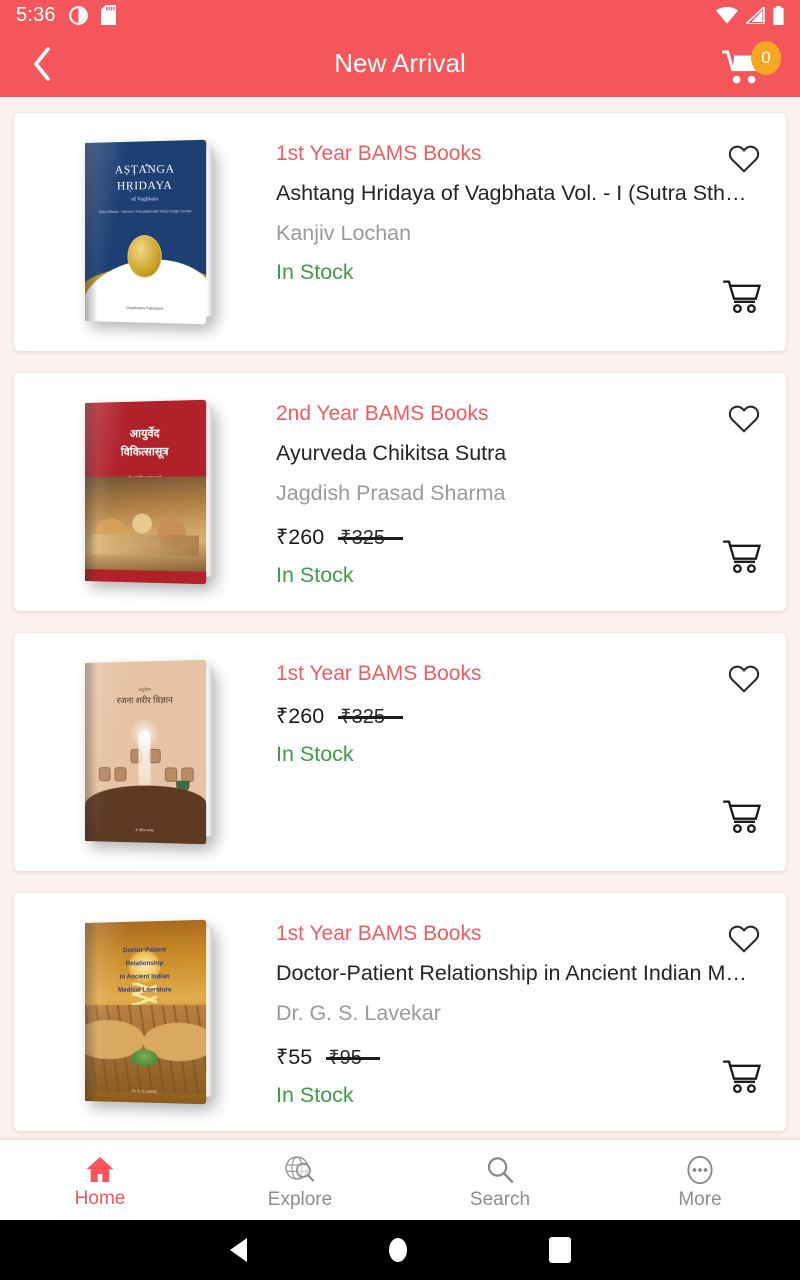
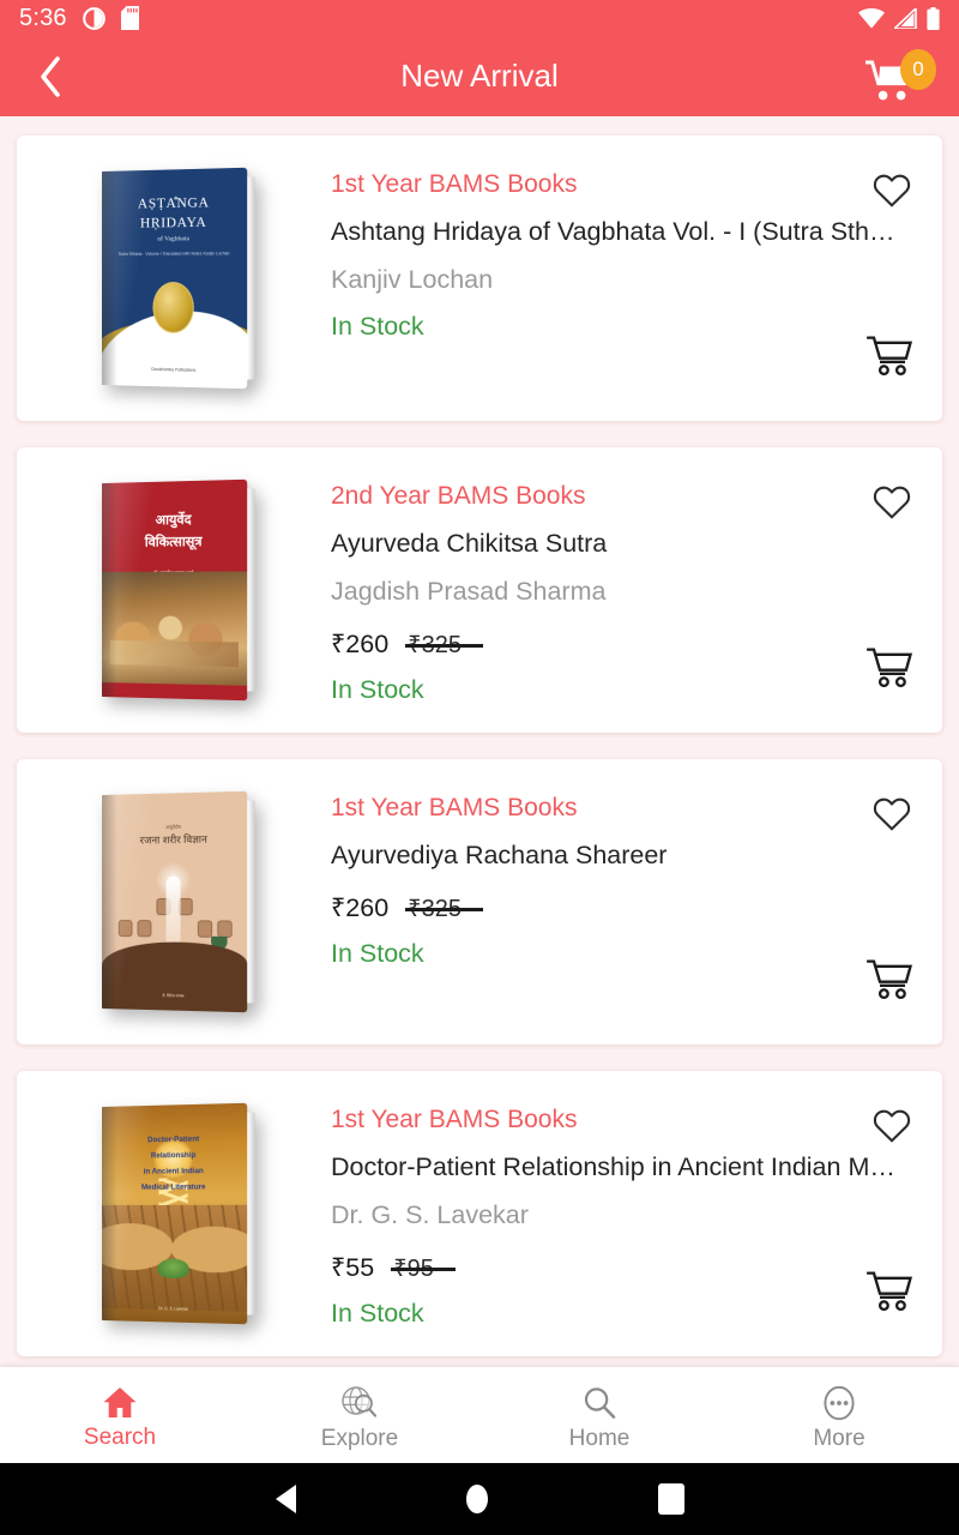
  5:36
  New Arrival
  0
  1st Year BAMS Books
  Ashtang Hridaya of Vagbhata Vol. - I (Sutra Sthan
  Kanjiv Lochan
  In Stock
  2nd Year BAMS Books
  Ayurveda Chikitsa Sutra
  Jagdish Prasad Sharma
  ₹260
  ₹325
  In Stock
  1st Year BAMS Books
+ Ayurvediya Rachana Shareer
  ₹260
  ₹325
  In Stock
  1st Year BAMS Books
  Doctor-Patient Relationship in Ancient Indian Me…
  Dr. G. S. Lavekar
  ₹55
  ₹95
  In Stock
- Home
+ Search
  Explore
- Search
+ Home
  More
